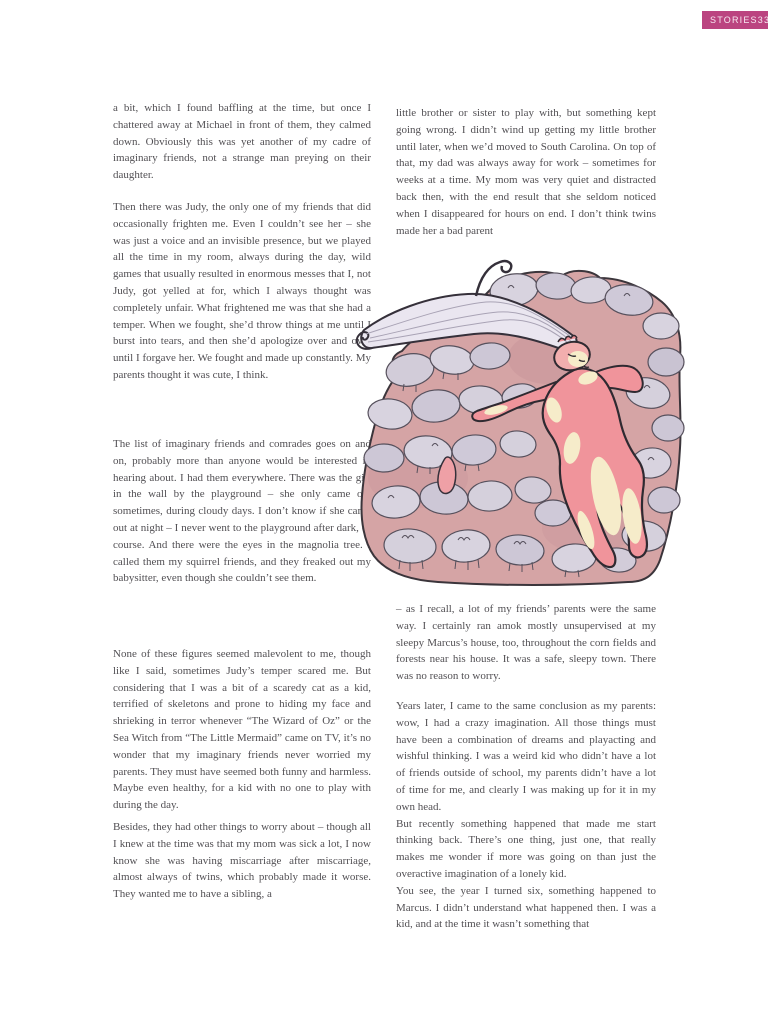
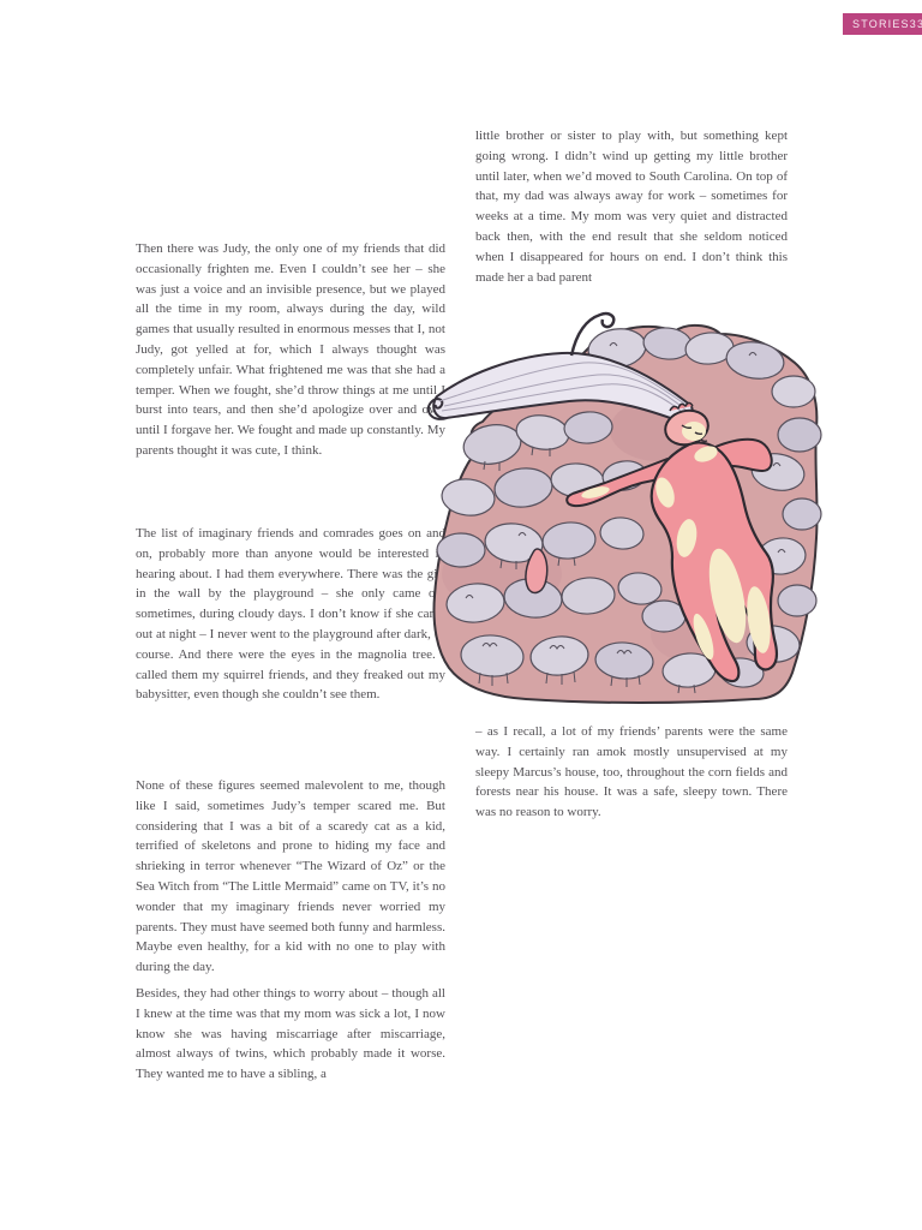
  STORIES
  33
- a bit, which I found baffling at the time, but once I chattered away at Michael in front of them, they calmed down. Obviously this was yet another of my cadre of imaginary friends, not a strange man preying on their daughter.
  Then there was Judy, the only one of my friends that did occasionally frighten me. Even I couldn’t see her – she was just a voice and an invisible presence, but we played all the time in my room, always during the day, wild games that usually resulted in enormous messes that I, not Judy, got yelled at for, which I always thought was completely unfair. What frightened me was that she had a temper. When we fought, she’d throw things at me until I burst into tears, and then she’d apologize over and ov until I forgave her. We fought and made up constantly. My parents thought it was cute, I think.
  The list of imaginary friends and comrades goes on and on, probably more than anyone would be interested hearing about. I had them everywhere. There was the gi in the wall by the playground – she only came o sometimes, during cloudy days. I don’t know if she ca out at night – I never went to the playground after dark, course. And there were the eyes in the magnolia tree. called them my squirrel friends, and they freaked out my babysitter, even though she couldn’t see them.
  None of these figures seemed malevolent to me, though like I said, sometimes Judy’s temper scared me. But considering that I was a bit of a scaredy cat as a kid, terrified of skeletons and prone to hiding my face and shrieking in terror whenever “The Wizard of Oz” or the Sea Witch from “The Little Mermaid” came on TV, it’s no wonder that my imaginary friends never worried my parents. They must have seemed both funny and harmless. Maybe even healthy, for a kid with no one to play with during the day.
  Besides, they had other things to worry about – though all I knew at the time was that my mom was sick a lot, I now know she was having miscarriage after miscarriage, almost always of twins, which probably made it worse. They wanted me to have a sibling, a
- little brother or sister to play with, but something kept going wrong. I didn’t wind up getting my little brother until later, when we’d moved to South Carolina. On top of that, my dad was always away for work – sometimes for weeks at a time. My mom was very quiet and distracted back then, with the end result that she seldom noticed when I disappeared for hours on end. I don’t think twins made her a bad parent
+ little brother or sister to play with, but something kept going wrong. I didn’t wind up getting my little brother until later, when we’d moved to South Carolina. On top of that, my dad was always away for work – sometimes for weeks at a time. My mom was very quiet and distracted back then, with the end result that she seldom noticed when I disappeared for hours on end. I don’t think this made her a bad parent
  – as I recall, a lot of my friends’ parents were the same way. I certainly ran amok mostly unsupervised at my sleepy Marcus’s house, too, throughout the corn fields and forests near his house. It was a safe, sleepy town. There was no reason to worry.
- Years later, I came to the same conclusion as my parents: wow, I had a crazy imagination. All those things must have been a combination of dreams and playacting and wishful thinking. I was a weird kid who didn’t have a lot of friends outside of school, my parents didn’t have a lot of time for me, and clearly I was making up for it in my own head.
- But recently something happened that made me start thinking back. There’s one thing, just one, that really makes me wonder if more was going on than just the overactive imagination of a lonely kid.
- You see, the year I turned six, something happened to Marcus. I didn’t understand what happened then. I was a kid, and at the time it wasn’t something that
